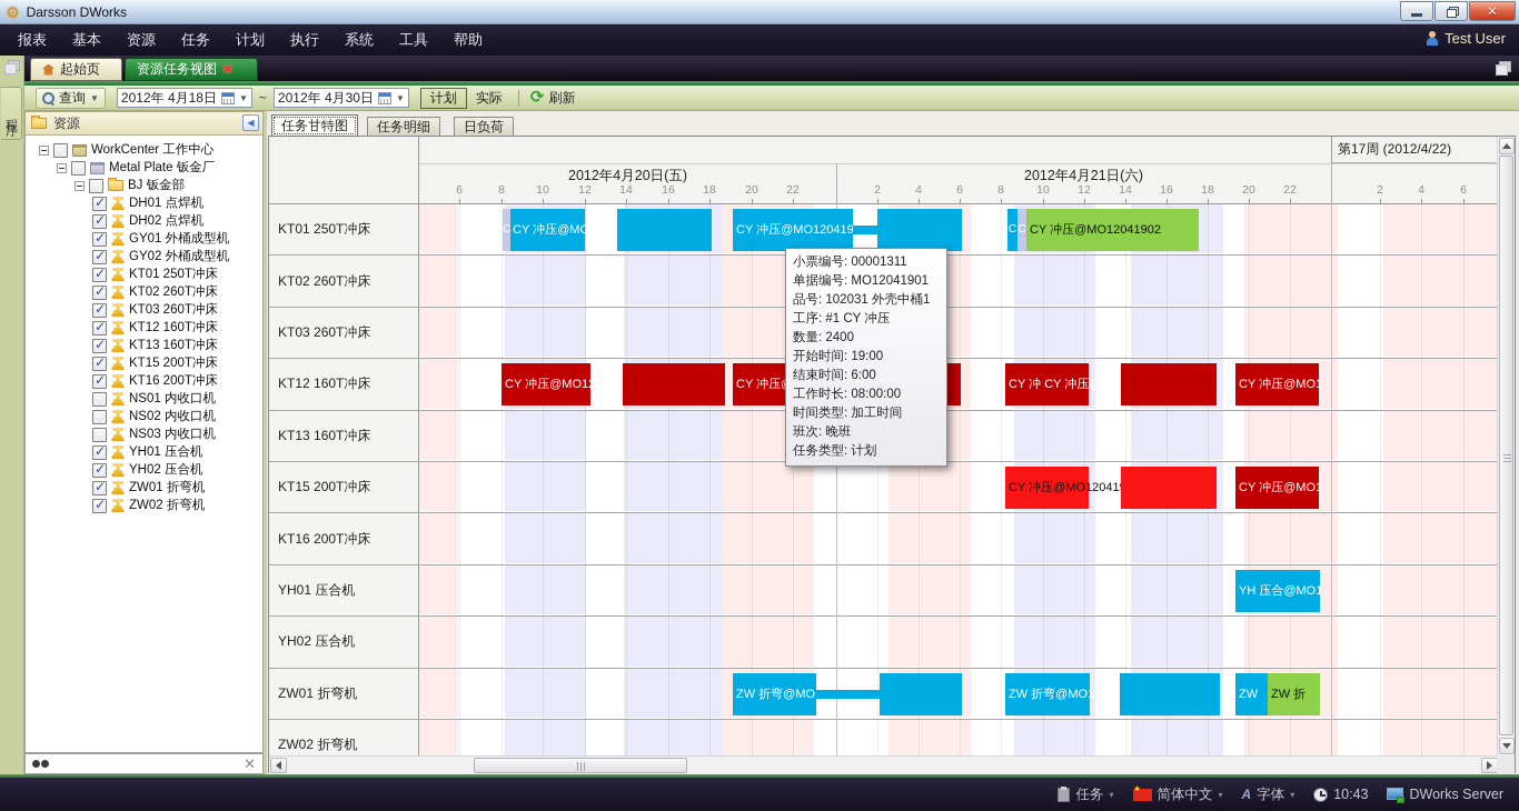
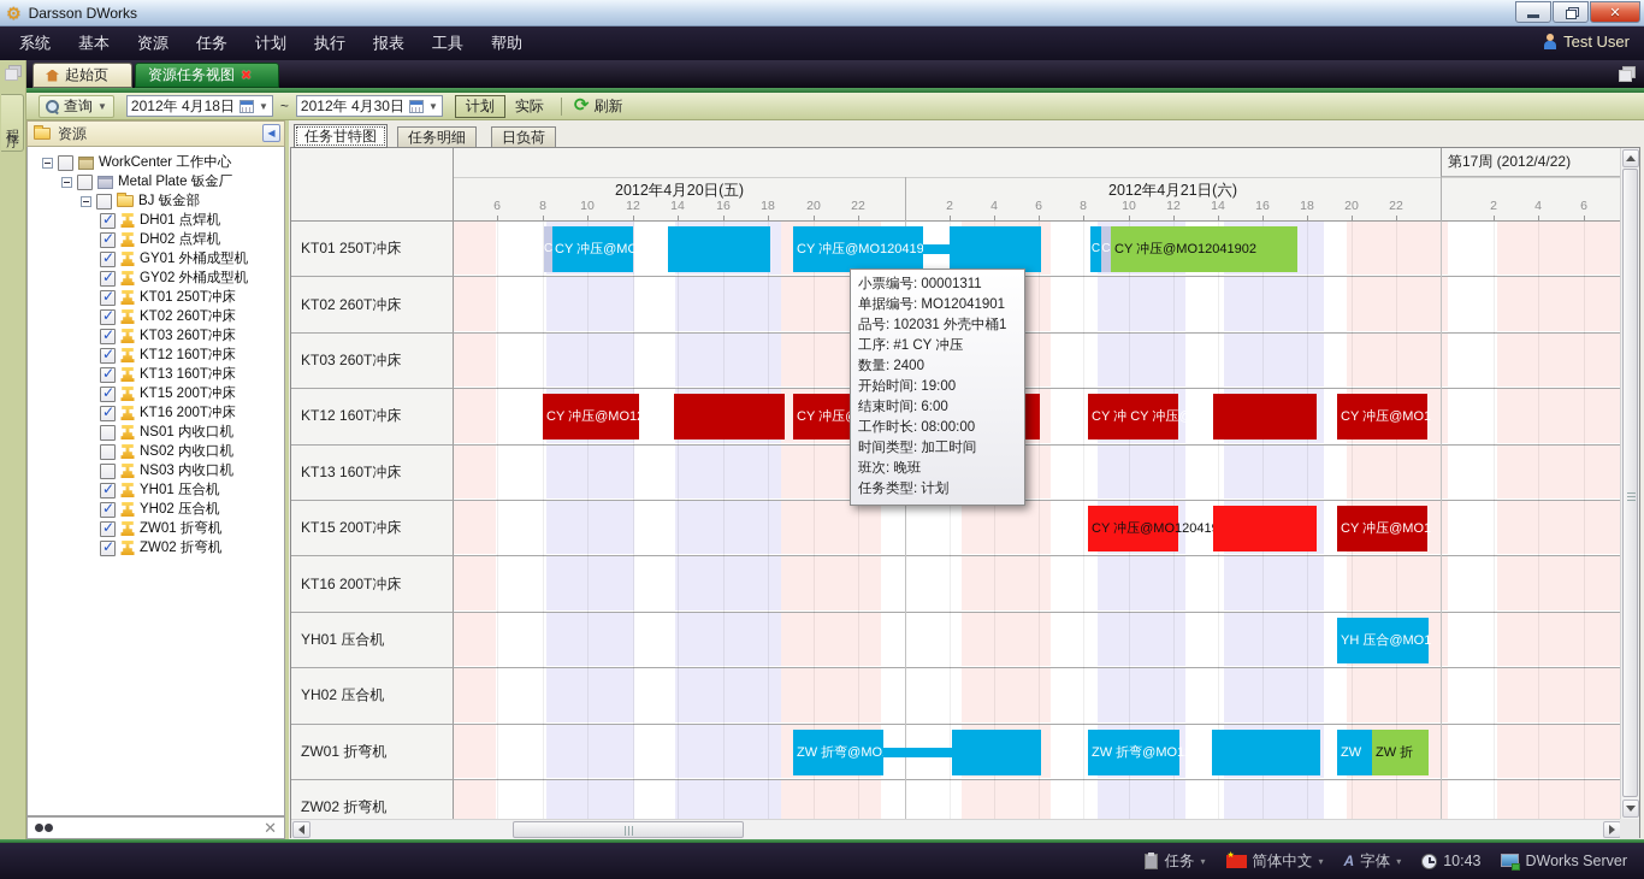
  ⚙
  Darsson DWorks
  ✕
- 报表
+ 系统
  基本
  资源
  任务
  计划
  执行
- 系统
+ 报表
  工具
  帮助
  Test User
  起始页
  资源任务视图
  ✖
  查询
  ▼
  2012年 4月18日
  ▼
  ~
  2012年 4月30日
  ▼
  计划
  实际
  ⟳
  刷新
  资源
  ◀
  WorkCenter 工作中心
  Metal Plate 钣金厂
  BJ 钣金部
  DH01 点焊机
  DH02 点焊机
  GY01 外桶成型机
  GY02 外桶成型机
  KT01 250T冲床
  KT02 260T冲床
  KT03 260T冲床
  KT12 160T冲床
  KT13 160T冲床
  KT15 200T冲床
  KT16 200T冲床
  NS01 内收口机
  NS02 内收口机
  NS03 内收口机
  YH01 压合机
  YH02 压合机
  ZW01 折弯机
  ZW02 折弯机
  ✕
  任务甘特图
  任务明细
  日负荷
  第17周 (2012/4/22)
  2012年4月20日(五)
  2012年4月21日(六)
  6
  8
  10
  12
  14
  16
  18
  20
  22
  2
  4
  6
  8
  10
  12
  14
  16
  18
  20
  22
  2
  4
  6
  KT01 250T冲床
  C
  CY 冲压@MO1204
  CY 冲压@MO120419
  C
  C
  CY 冲压@MO12041902
  KT02 260T冲床
  KT03 260T冲床
  KT12 160T冲床
  CY 冲压@MO120419
  CY 冲压@MO1
  KT13 160T冲床
  KT15 200T冲床
  CY 冲压@MO12041
  CY 冲压@MO1
  KT16 200T冲床
  YH01 压合机
  YH 压合@MO1
  YH02 压合机
  ZW01 折弯机
  ZW 折弯@MO12041
  ZW
  ZW 折
  ZW02 折弯机
  小票编号: 00001311
  单据编号: MO12041901
  品号: 102031 外壳中桶1
  工序: #1 CY 冲压
  数量: 2400
  开始时间: 19:00
  结束时间: 6:00
  工作时长: 08:00:00
  时间类型: 加工时间
  班次: 晚班
  任务类型: 计划
  任务
  ▾
  简体中文
  ▾
  A
  字体
  ▾
  10:43
  DWorks Server
